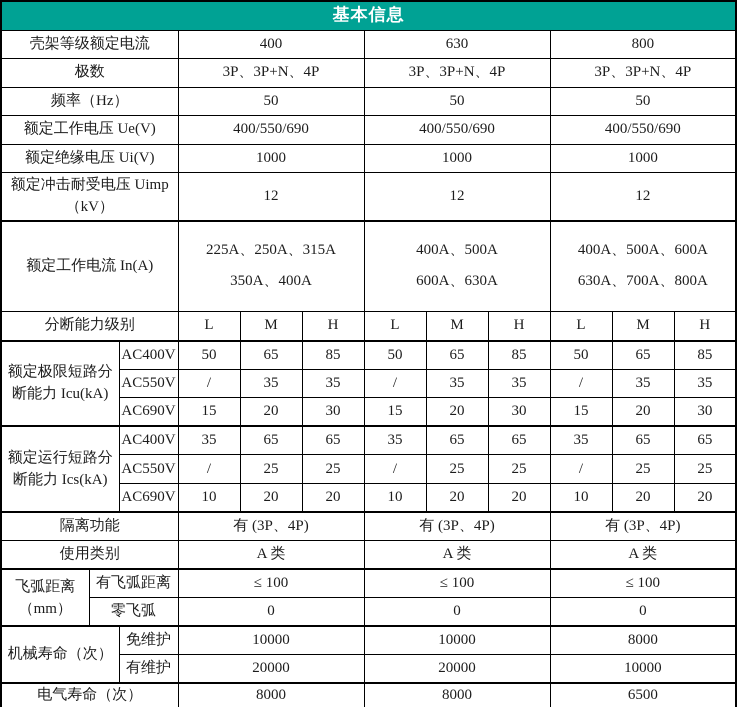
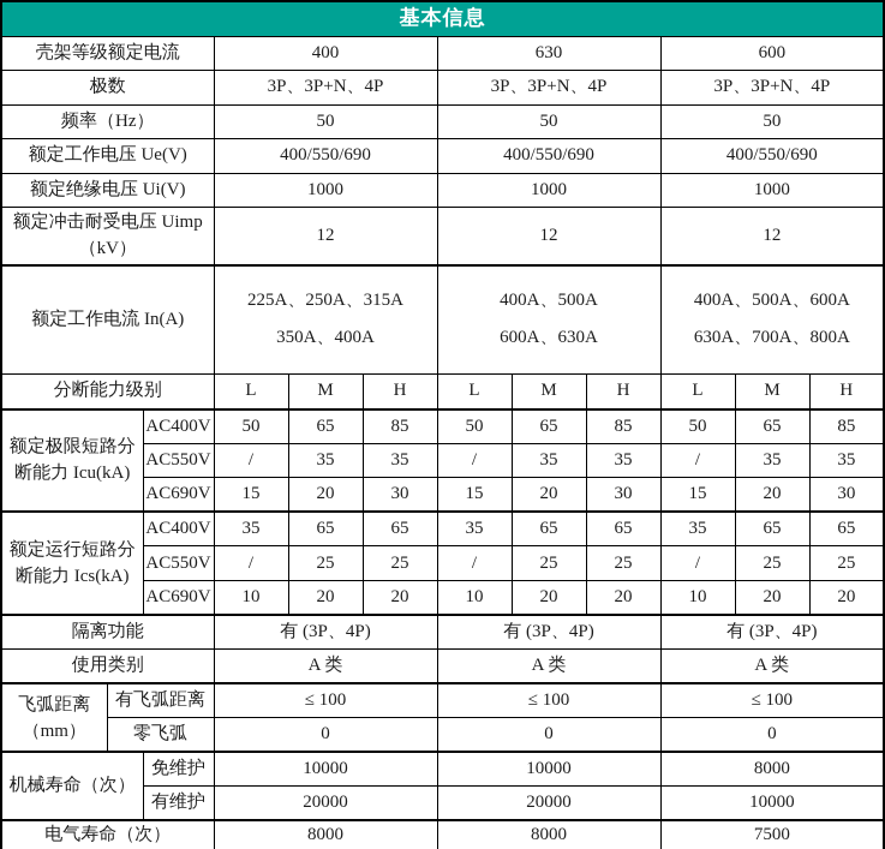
  基本信息
- 壳架等级额定电流	400	630	800
+ 壳架等级额定电流	400	630	600
  极数	3P、3P+N、4P	3P、3P+N、4P	3P、3P+N、4P
  频率（Hz）	50	50	50
  额定工作电压 Ue(V)	400/550/690	400/550/690	400/550/690
  额定绝缘电压 Ui(V)	1000	1000	1000
  额定冲击耐受电压 Uimp （kV）	12	12	12
  额定工作电流 In(A)	225A、250A、315A 350A、400A	400A、500A 600A、630A	400A、500A、600A 630A、700A、800A
  分断能力级别	L	M	H	L	M	H	L	M	H
  额定极限短路分 断能力 Icu(kA)	AC400V	50	65	85	50	65	85	50	65	85
  AC550V	/	35	35	/	35	35	/	35	35
  AC690V	15	20	30	15	20	30	15	20	30
  额定运行短路分 断能力 Ics(kA)	AC400V	35	65	65	35	65	65	35	65	65
  AC550V	/	25	25	/	25	25	/	25	25
  AC690V	10	20	20	10	20	20	10	20	20
  隔离功能	有 (3P、4P)	有 (3P、4P)	有 (3P、4P)
  使用类别	A 类	A 类	A 类
  飞弧距离 （mm）	有飞弧距离	≤ 100	≤ 100	≤ 100
  零飞弧	0	0	0
  机械寿命（次）	免维护	10000	10000	8000
  有维护	20000	20000	10000
- 电气寿命（次）	8000	8000	6500
+ 电气寿命（次）	8000	8000	7500
